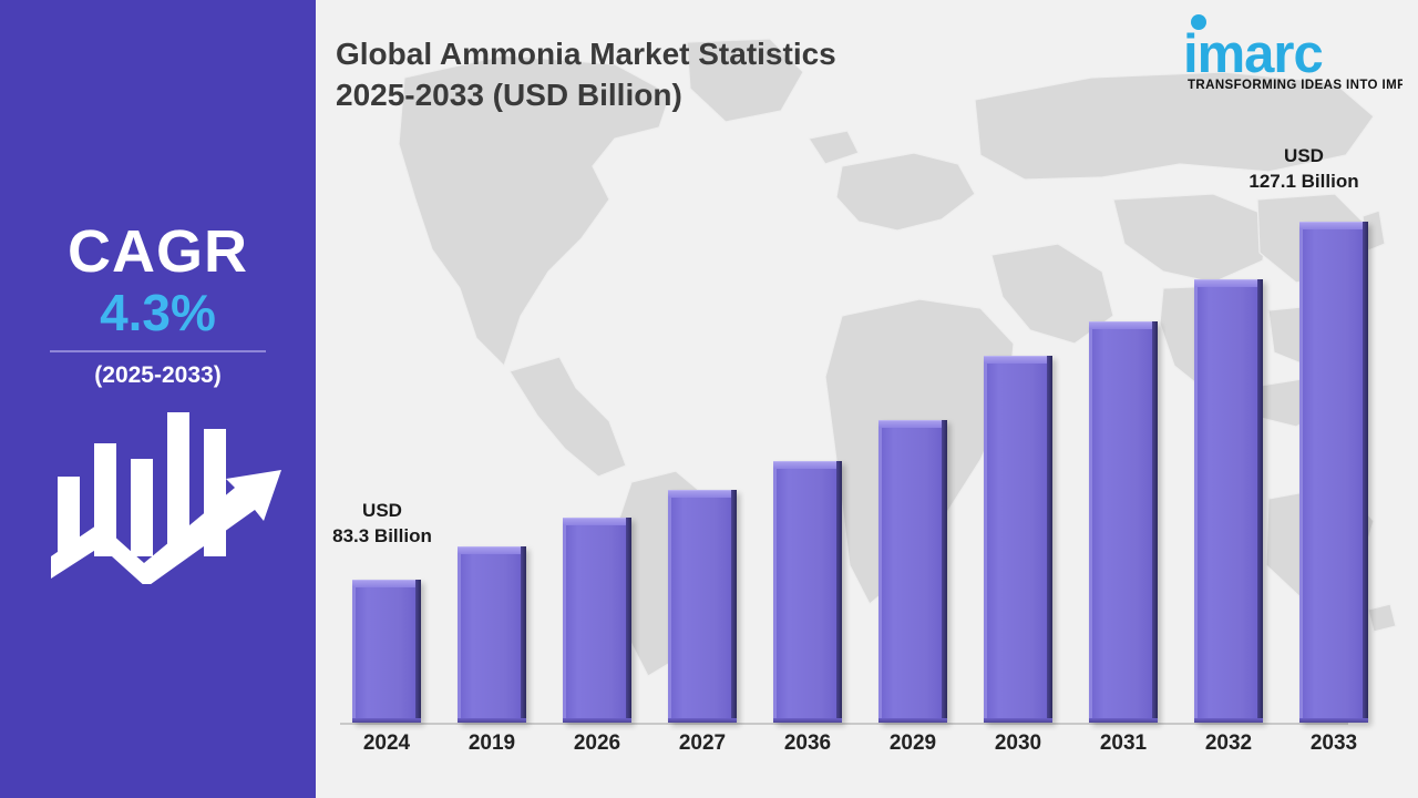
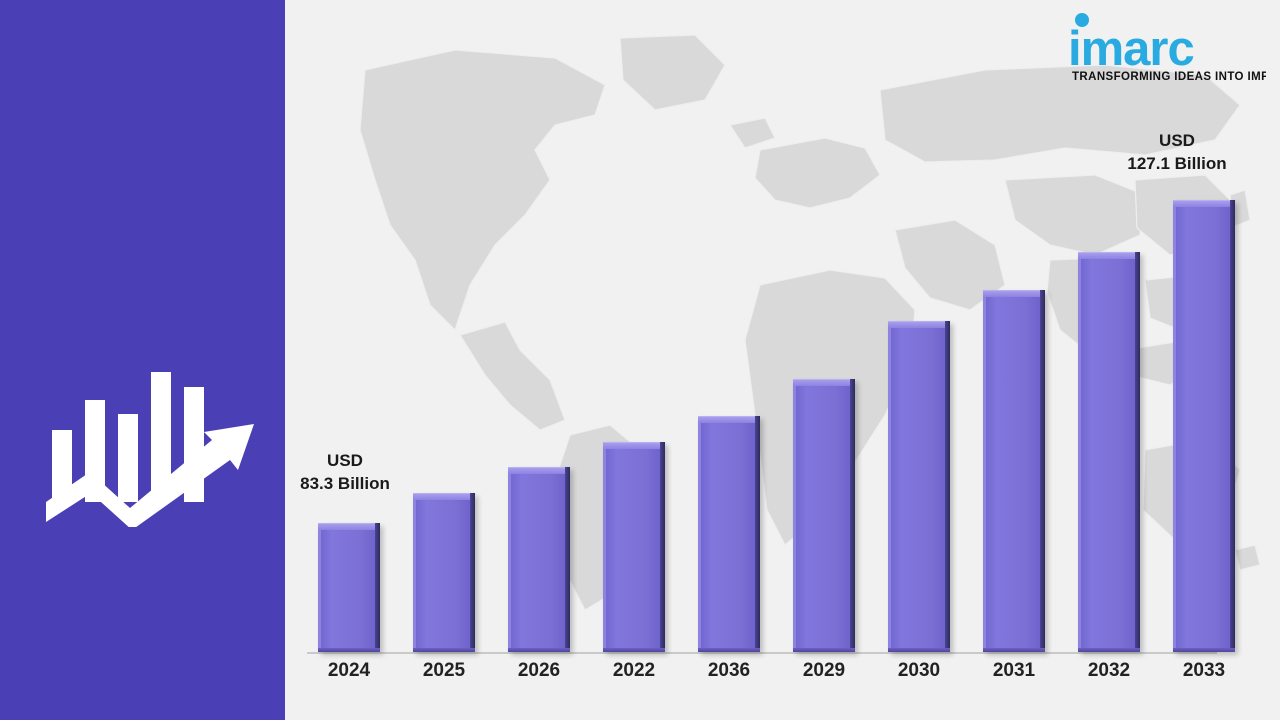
- CAGR
- 4.3%
- (2025-2033)
- Global Ammonia Market Statistics
- 2025-2033 (USD Billion)
  imarc
  TRANSFORMING IDEAS INTO IMP
  USD
  83.3 Billion
  USD
  127.1 Billion
  2024
- 2019
+ 2025
  2026
- 2027
+ 2022
  2036
  2029
  2030
  2031
  2032
  2033
